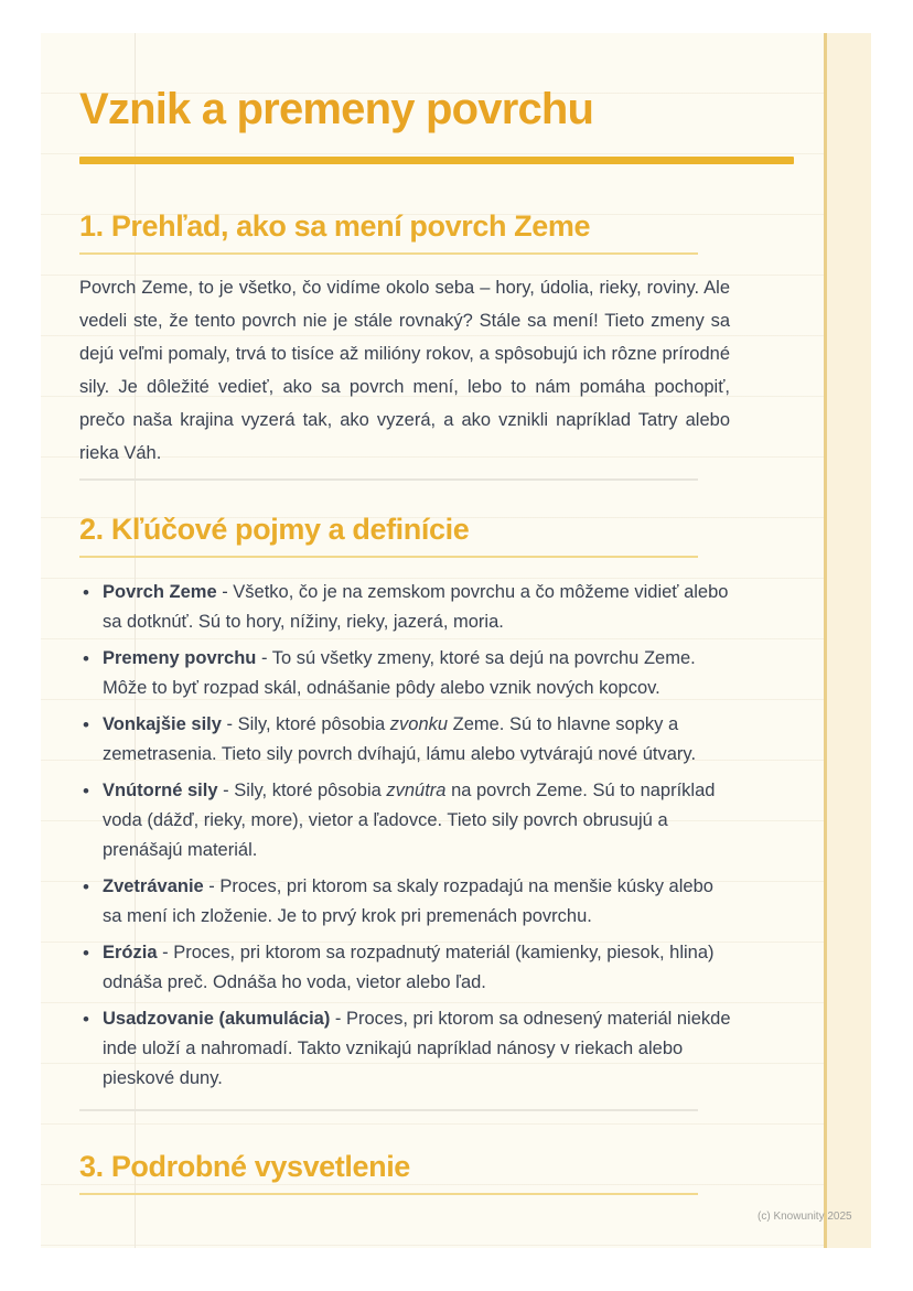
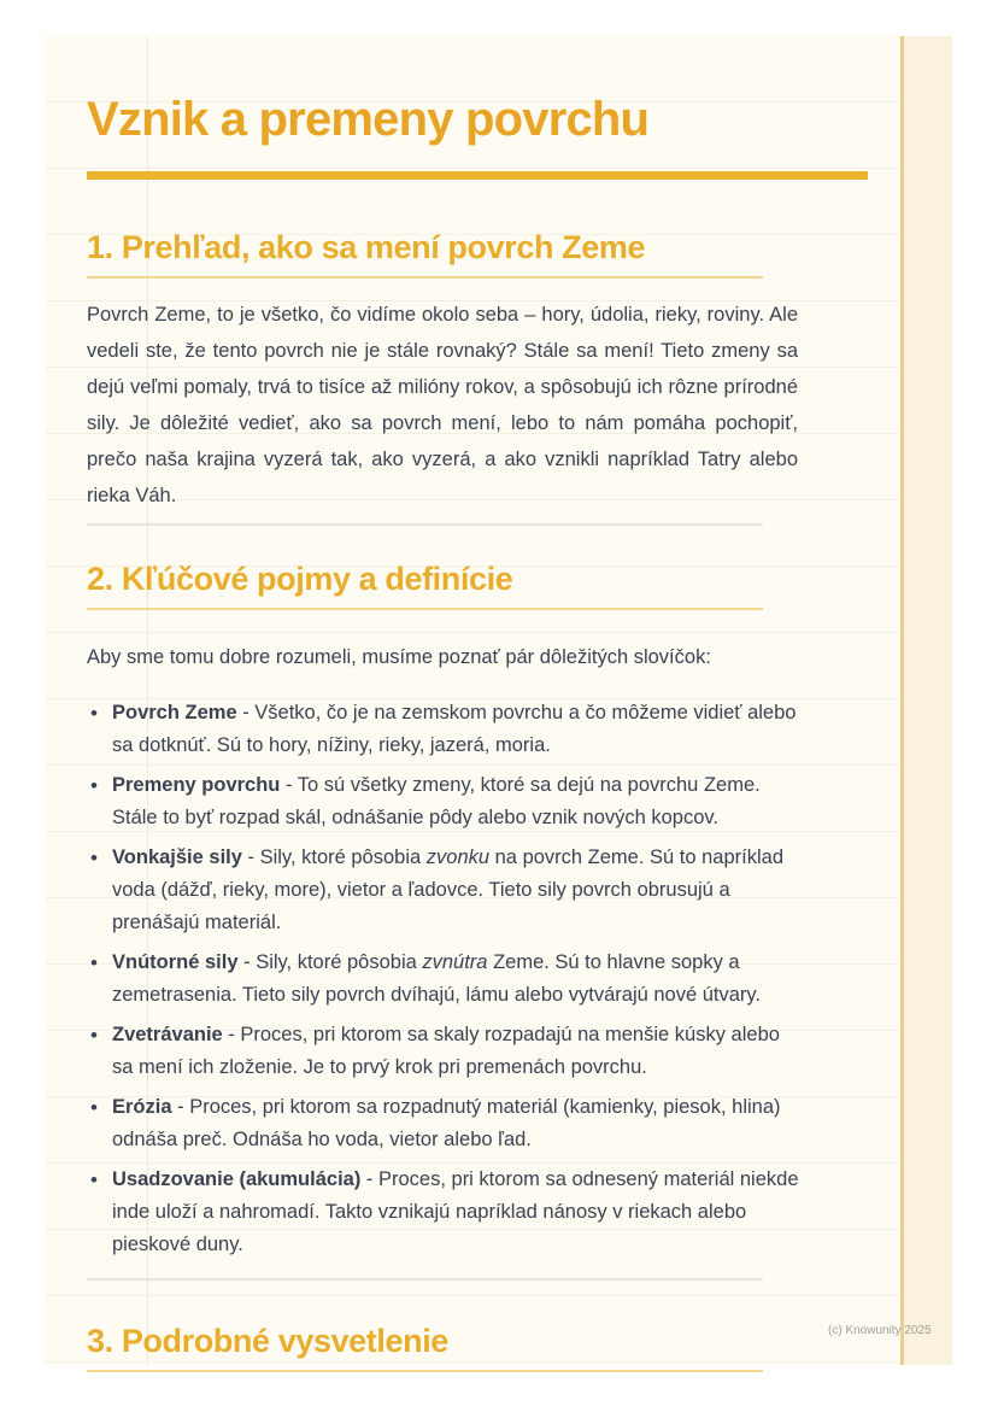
  Vznik a premeny povrchu
  1. Prehľad, ako sa mení povrch Zeme
  Povrch Zeme, to je všetko, čo vidíme okolo seba – hory, údolia, rieky, roviny. Ale vedeli ste, že tento povrch nie je stále rovnaký? Stále sa mení! Tieto zmeny sa dejú veľmi pomaly, trvá to tisíce až milióny rokov, a spôsobujú ich rôzne prírodné sily. Je dôležité vedieť, ako sa povrch mení, lebo to nám pomáha pochopiť, prečo naša krajina vyzerá tak, ako vyzerá, a ako vznikli napríklad Tatry alebo rieka Váh.
  2. Kľúčové pojmy a definície
+ Aby sme tomu dobre rozumeli, musíme poznať pár dôležitých slovíčok:
  •
  Povrch Zeme - Všetko, čo je na zemskom povrchu a čo môžeme vidieť alebo sa dotknúť. Sú to hory, nížiny, rieky, jazerá, moria.
  •
- Premeny povrchu - To sú všetky zmeny, ktoré sa dejú na povrchu Zeme. Môže to byť rozpad skál, odnášanie pôdy alebo vznik nových kopcov.
+ Premeny povrchu - To sú všetky zmeny, ktoré sa dejú na povrchu Zeme. Stále to byť rozpad skál, odnášanie pôdy alebo vznik nových kopcov.
  •
- Vonkajšie sily - Sily, ktoré pôsobia zvonku Zeme. Sú to hlavne sopky a zemetrasenia. Tieto sily povrch dvíhajú, lámu alebo vytvárajú nové útvary.
+ Vonkajšie sily - Sily, ktoré pôsobia zvonku na povrch Zeme. Sú to napríklad voda (dážď, rieky, more), vietor a ľadovce. Tieto sily povrch obrusujú a prenášajú materiál.
  •
- Vnútorné sily - Sily, ktoré pôsobia zvnútra na povrch Zeme. Sú to napríklad voda (dážď, rieky, more), vietor a ľadovce. Tieto sily povrch obrusujú a prenášajú materiál.
+ Vnútorné sily - Sily, ktoré pôsobia zvnútra Zeme. Sú to hlavne sopky a zemetrasenia. Tieto sily povrch dvíhajú, lámu alebo vytvárajú nové útvary.
  •
  Zvetrávanie - Proces, pri ktorom sa skaly rozpadajú na menšie kúsky alebo sa mení ich zloženie. Je to prvý krok pri premenách povrchu.
  •
  Erózia - Proces, pri ktorom sa rozpadnutý materiál (kamienky, piesok, hlina) odnáša preč. Odnáša ho voda, vietor alebo ľad.
  •
  Usadzovanie (akumulácia) - Proces, pri ktorom sa odnesený materiál niekde inde uloží a nahromadí. Takto vznikajú napríklad nánosy v riekach alebo pieskové duny.
  3. Podrobné vysvetlenie
  (c) Knowunity 2025
